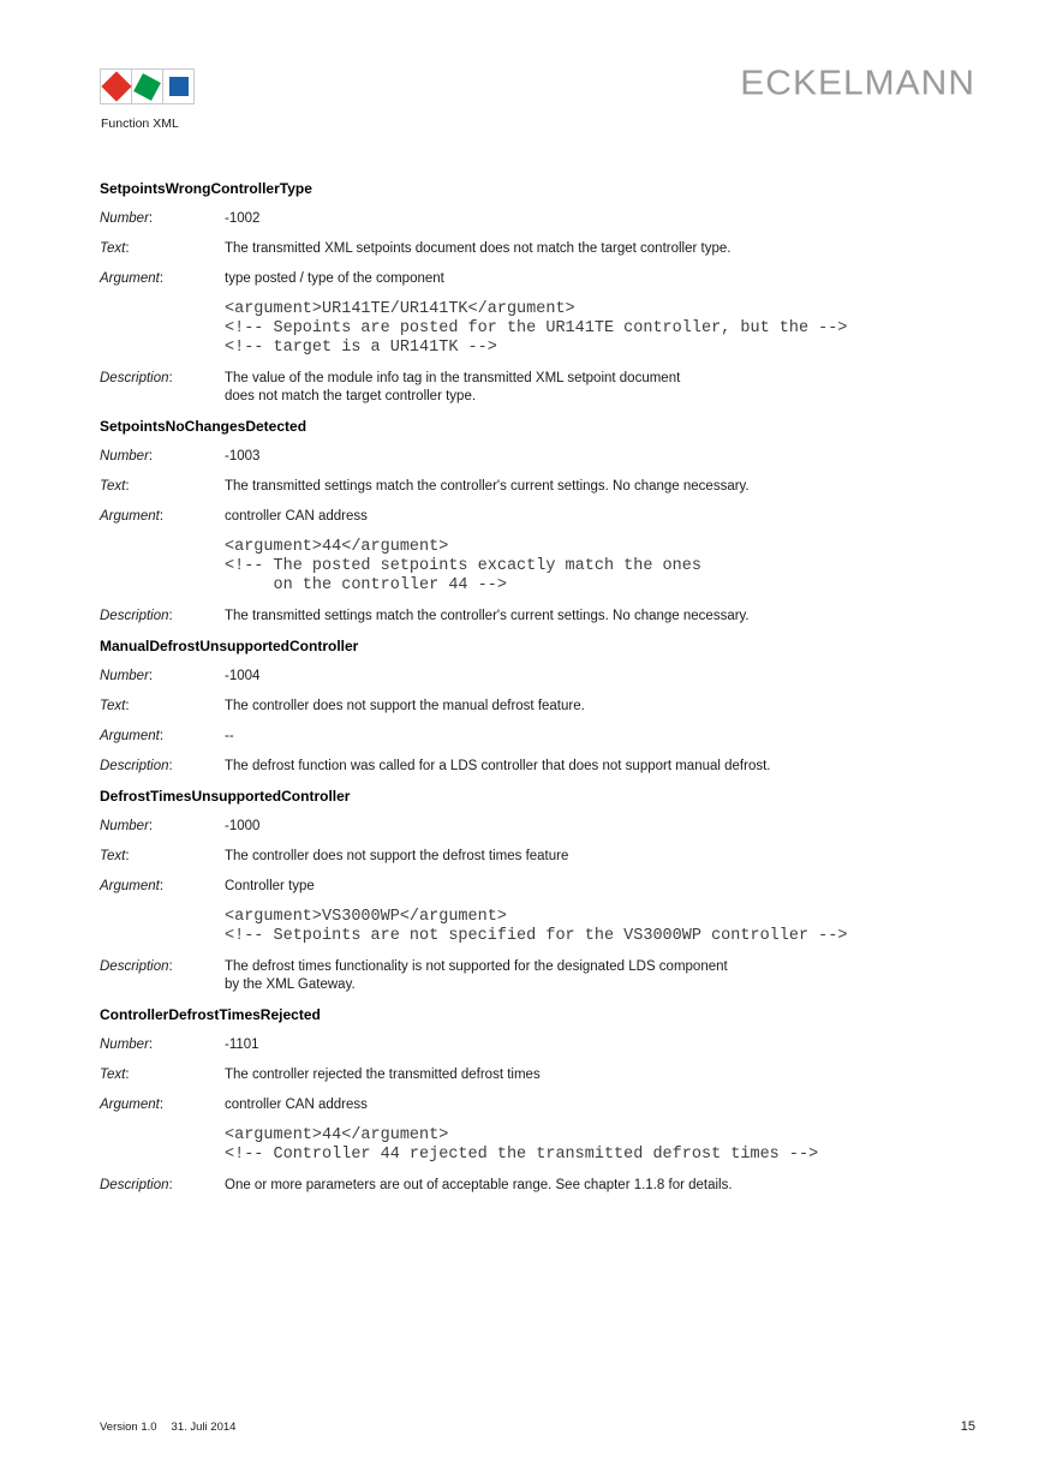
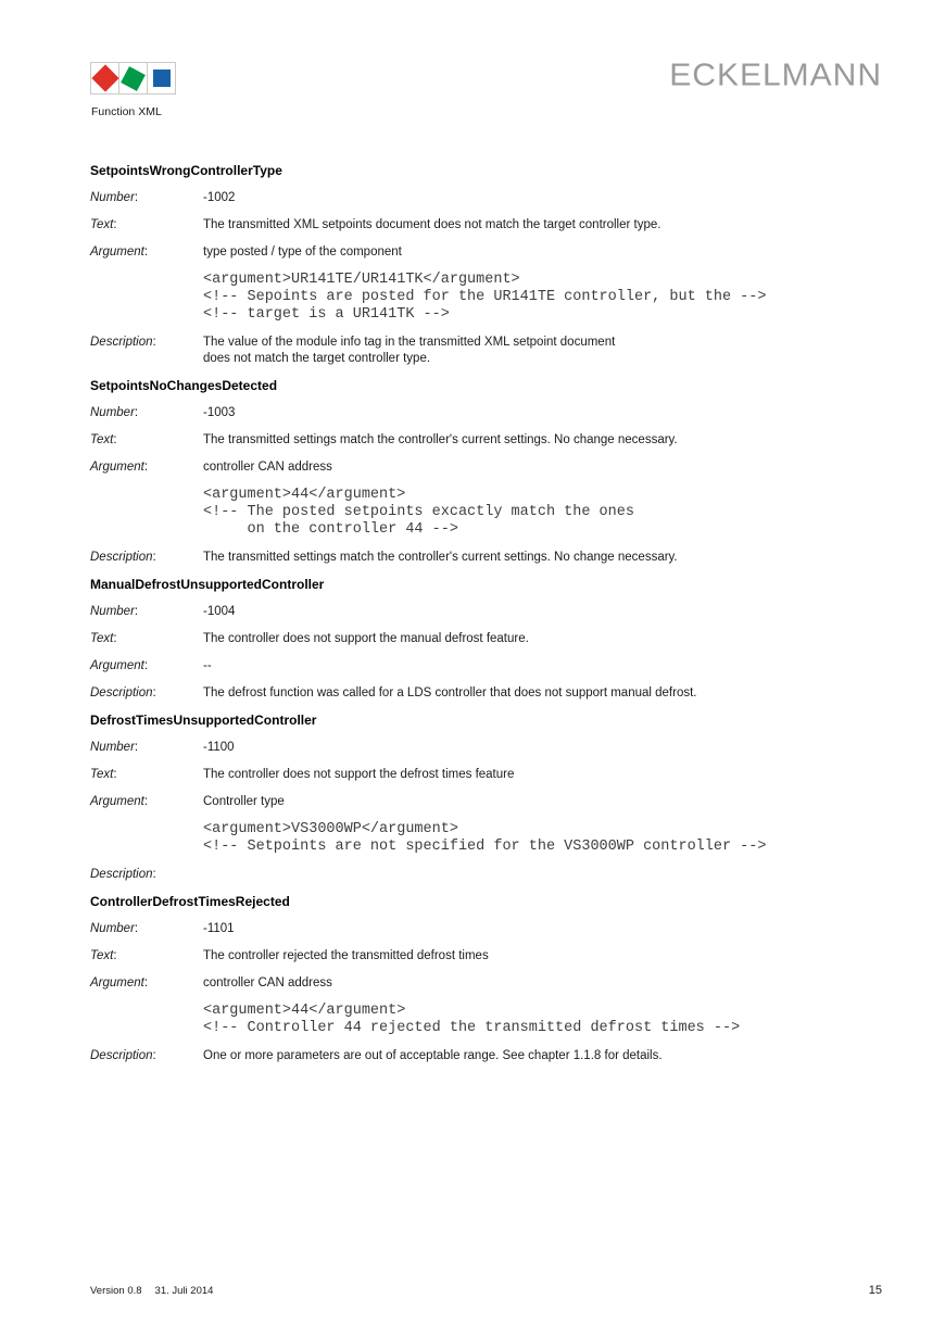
  Function XML
  ECKELMANN
  SetpointsWrongControllerType
  Number:
  -1002
  Text:
  The transmitted XML setpoints document does not match the target controller type.
  Argument:
  type posted / type of the component
  <argument>UR141TE/UR141TK</argument>
  <!-- Sepoints are posted for the UR141TE controller, but the -->
  <!-- target is a UR141TK -->
  Description:
  The value of the module info tag in the transmitted XML setpoint document
  does not match the target controller type.
  SetpointsNoChangesDetected
  Number:
  -1003
  Text:
  The transmitted settings match the controller's current settings. No change necessary.
  Argument:
  controller CAN address
  <argument>44</argument>
  <!-- The posted setpoints excactly match the ones
  on the controller 44 -->
  Description:
  The transmitted settings match the controller's current settings. No change necessary.
  ManualDefrostUnsupportedController
  Number:
  -1004
  Text:
  The controller does not support the manual defrost feature.
  Argument:
  --
  Description:
  The defrost function was called for a LDS controller that does not support manual defrost.
  DefrostTimesUnsupportedController
  Number:
- -1000
+ -1100
  Text:
  The controller does not support the defrost times feature
  Argument:
  Controller type
  <argument>VS3000WP</argument>
  <!-- Setpoints are not specified for the VS3000WP controller -->
  Description:
- The defrost times functionality is not supported for the designated LDS component
- by the XML Gateway.
  ControllerDefrostTimesRejected
  Number:
  -1101
  Text:
  The controller rejected the transmitted defrost times
  Argument:
  controller CAN address
  <argument>44</argument>
  <!-- Controller 44 rejected the transmitted defrost times -->
  Description:
  One or more parameters are out of acceptable range. See chapter 1.1.8 for details.
- Version 1.0 31. Juli 2014
+ Version 0.8 31. Juli 2014
  15
